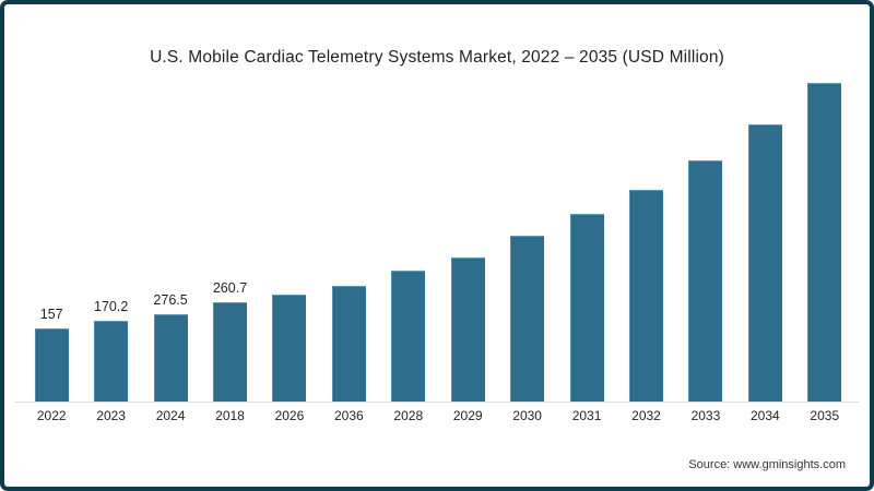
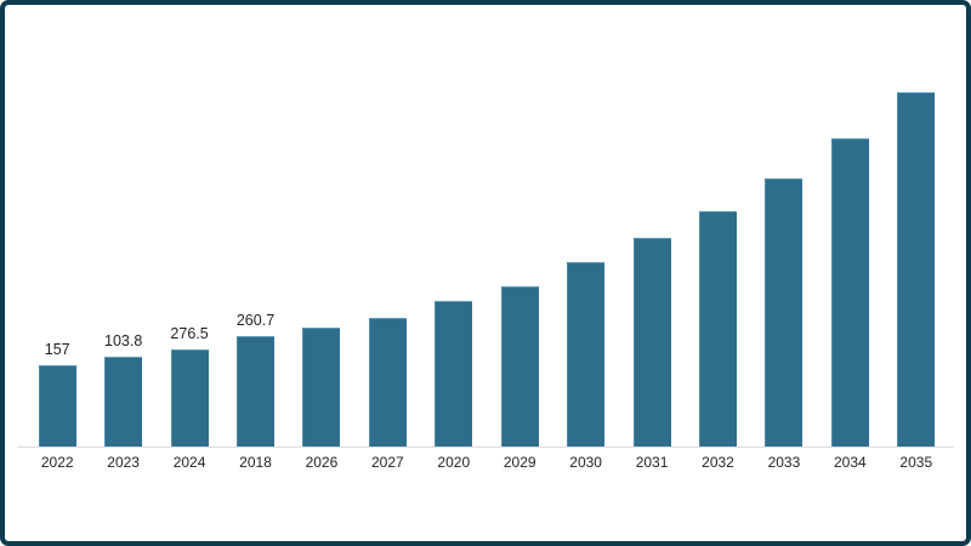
- U.S. Mobile Cardiac Telemetry Systems Market, 2022 – 2035 (USD Million)
  157
  2022
- 170.2
+ 103.8
  2023
  276.5
  2024
  260.7
  2018
  2026
- 2036
+ 2027
- 2028
+ 2020
  2029
  2030
  2031
  2032
  2033
  2034
  2035
- Source: www.gminsights.com
